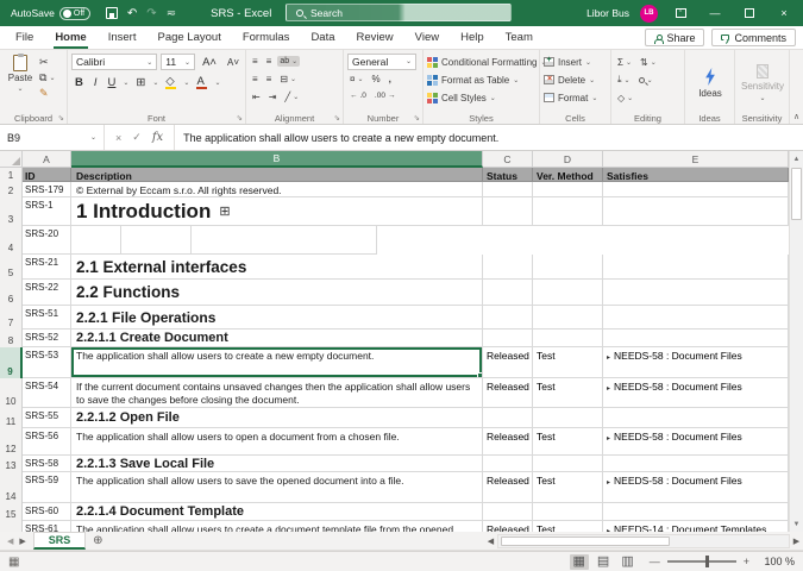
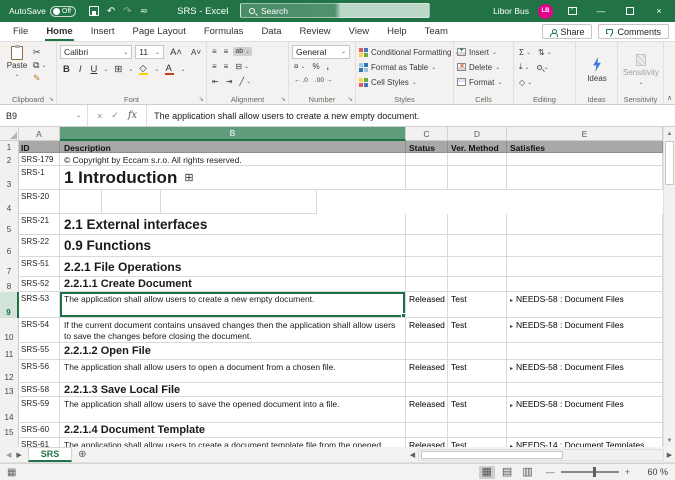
  AutoSave
  ≂
  SRS - Excel
  Search
  Libor Bus
  —
  ×
  File
  Home
  Insert
  Page Layout
  Formulas
  Data
  Review
  View
  Help
  Team
  Share
  Comments
  Paste
  ✂
  ⧉
  ✎
  Clipboard
  Calibri
  11
  A˄
  A˅
  B
  I
  U
  ⊞
  ◇
  A
  Font
  ≡
  ≡
  ≡
  ≡
  ⊟
  ⇤
  ⇥
  ╱
  Alignment
  General
  ¤
  %
  ,
  Number
  Conditional Formatting
  Format as Table
  Cell Styles
  Styles
  Insert
  Delete
  Format
  Cells
  Σ
  ⇅
  ⤓
  ◇
  Editing
  Ideas
  Ideas
  Sensitivity
  Sensitivity
  B9
  ×
  ✓
  fx
  The application shall allow users to create a new empty document.
  A
  B
  C
  D
  E
  1
  ID
  Description
  Status
  Ver. Method
  Satisfies
  2
  SRS-179
- © External by Eccam s.r.o. All rights reserved.
+ © Copyright by Eccam s.r.o. All rights reserved.
  3
  SRS-1
  1 Introduction
  ⊞
  4
  SRS-20
  5
  SRS-21
  2.1 External interfaces
  6
  SRS-22
- 2.2 Functions
+ 0.9 Functions
  7
  SRS-51
  2.2.1 File Operations
  8
  SRS-52
  2.2.1.1 Create Document
  9
  SRS-53
  The application shall allow users to create a new empty document.
  Released
  Test
  NEEDS-58 : Document Files
  10
  SRS-54
  If the current document contains unsaved changes then the application shall allow users to save the changes before closing the document.
  Released
  Test
  NEEDS-58 : Document Files
  11
  SRS-55
  2.2.1.2 Open File
  12
  SRS-56
  The application shall allow users to open a document from a chosen file.
  Released
  Test
  NEEDS-58 : Document Files
  13
  SRS-58
  2.2.1.3 Save Local File
  14
  SRS-59
  The application shall allow users to save the opened document into a file.
  Released
  Test
  NEEDS-58 : Document Files
  15
  SRS-60
  2.2.1.4 Document Template
  SRS-61
  The application shall allow users to create a document template file from the opened
  Released
  Test
  NEEDS-14 : Document Templates
  SRS
  ⊕
  ▦
  ▦
  ▤
  ▥
  —
  +
- 100 %
+ 60 %
